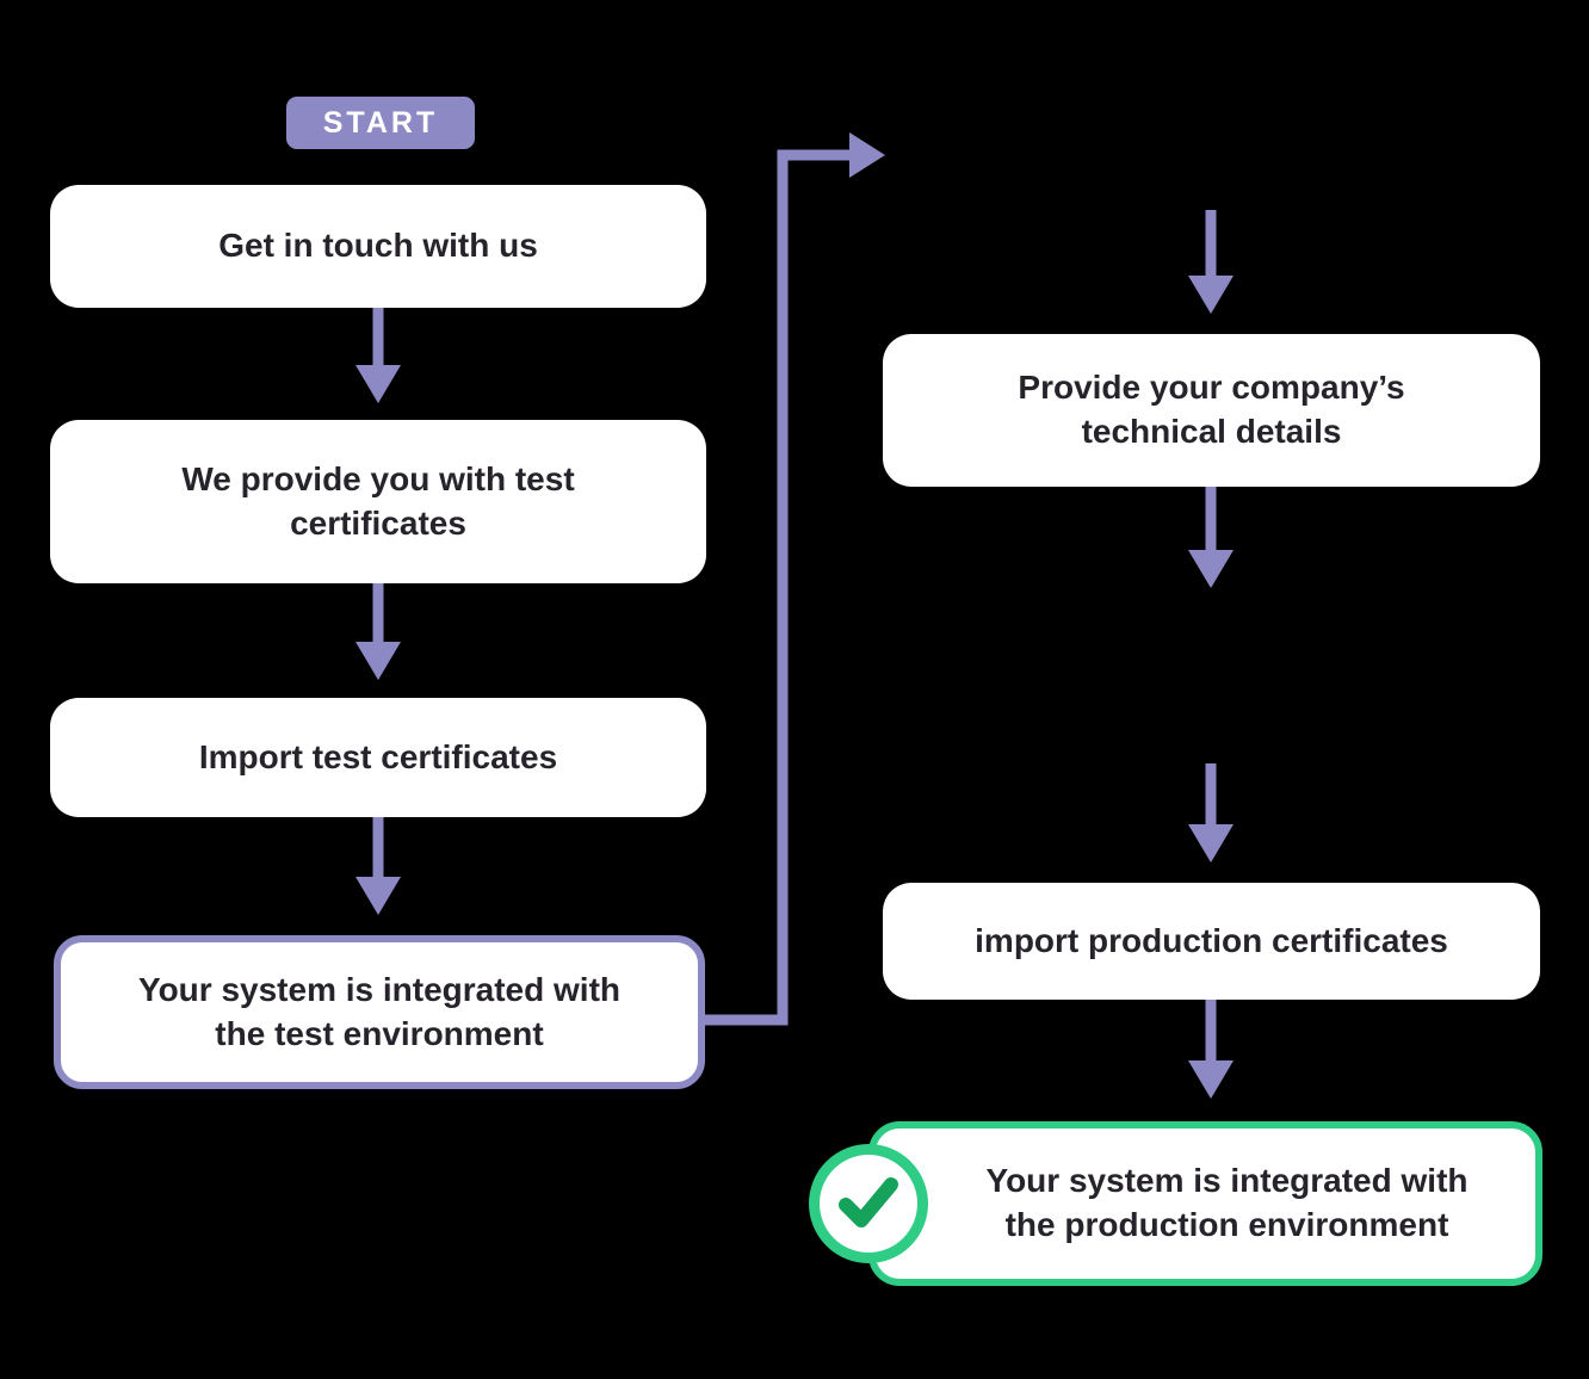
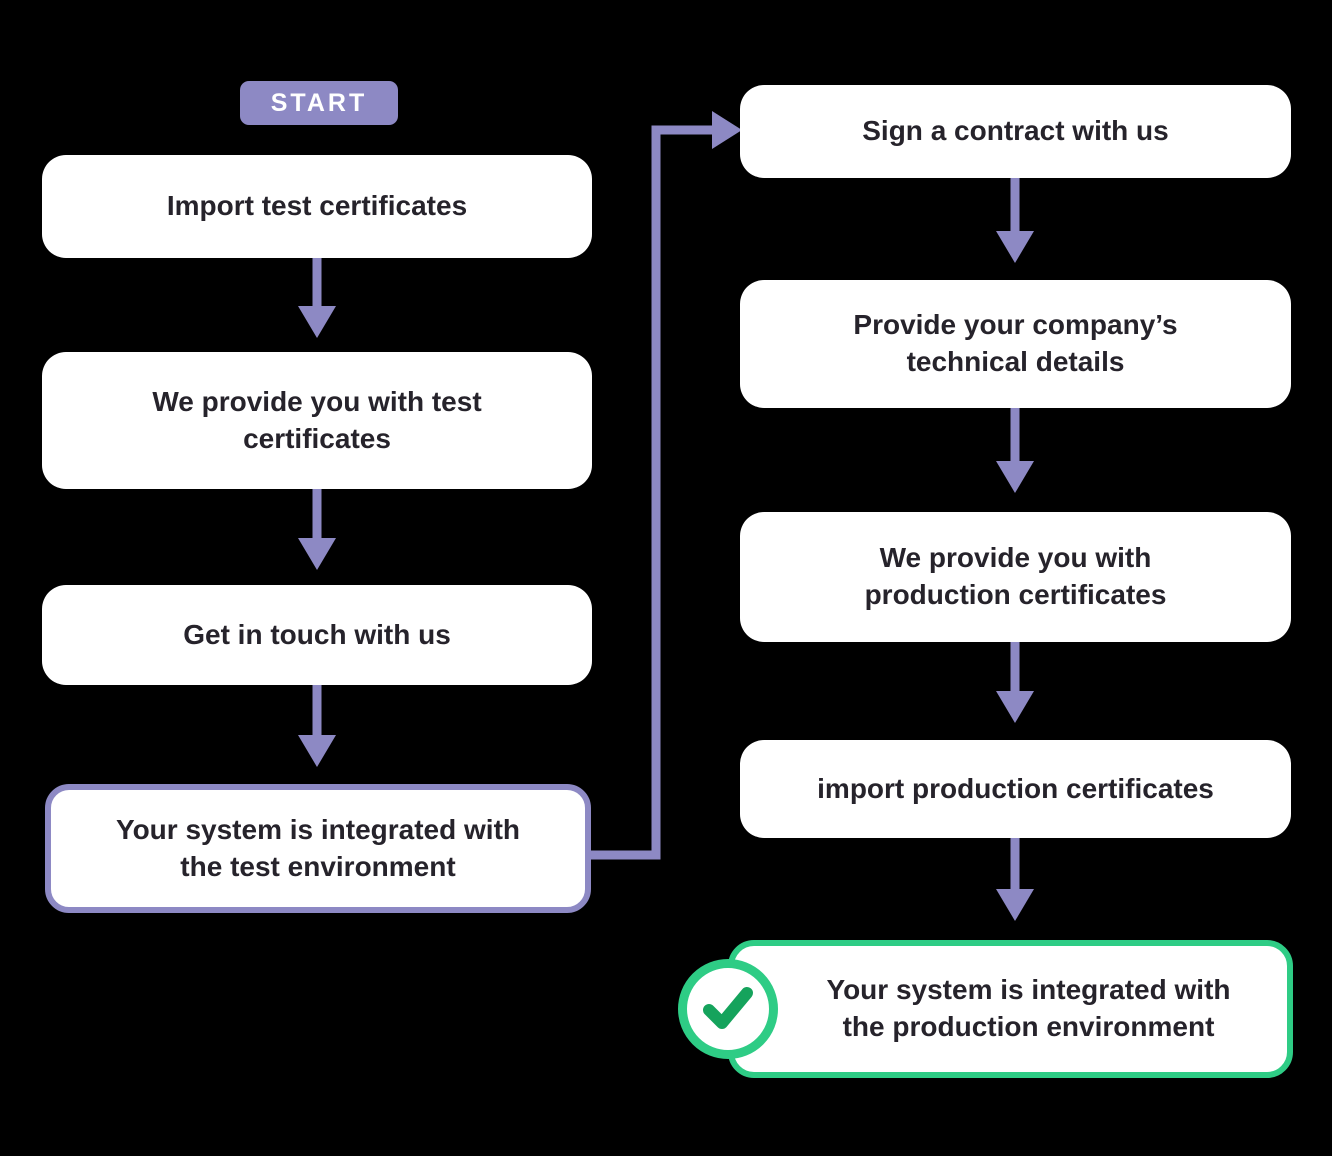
  START
- Get in touch with us
+ Import test certificates
  We provide you with test
  certificates
- Import test certificates
+ Get in touch with us
  Your system is integrated with
  the test environment
+ Sign a contract with us
  Provide your company’s
  technical details
+ We provide you with
+ production certificates
  import production certificates
  Your system is integrated with
  the production environment
